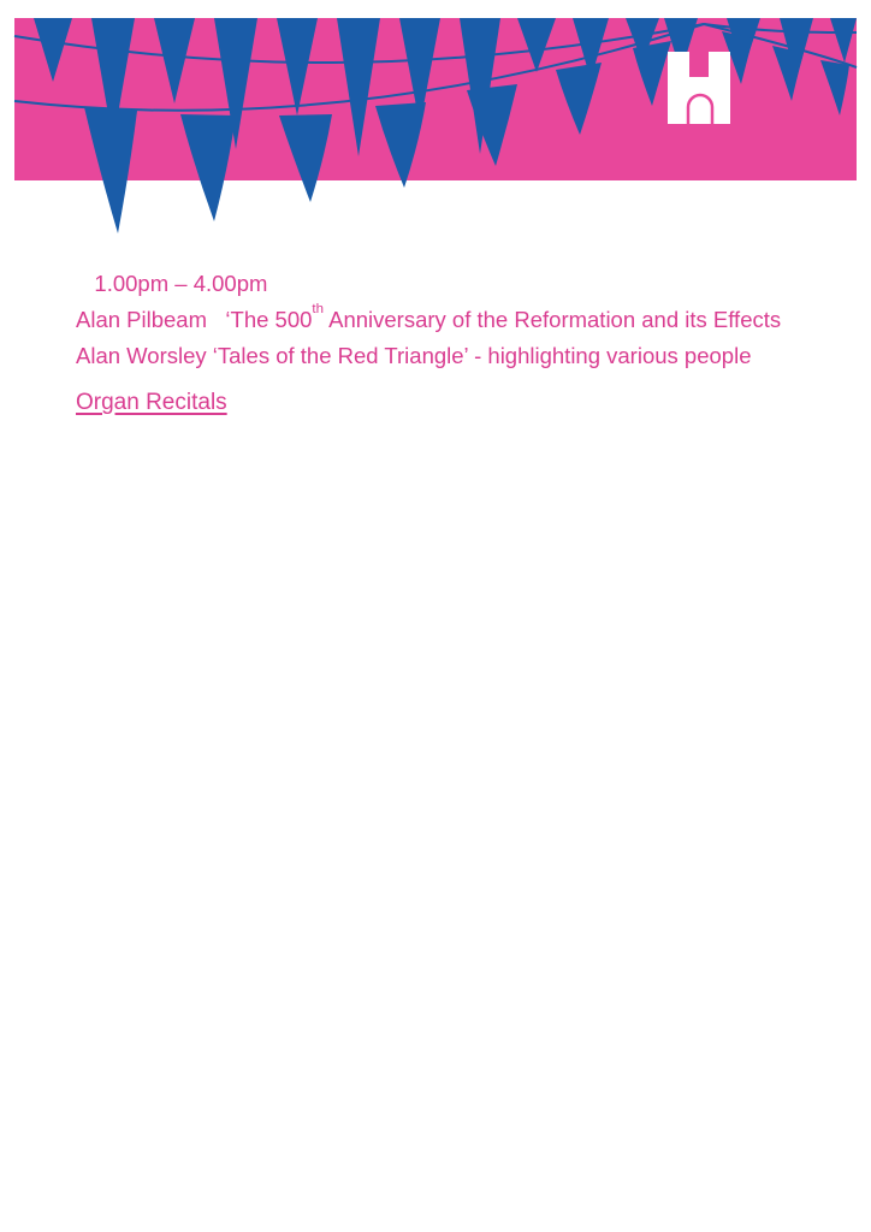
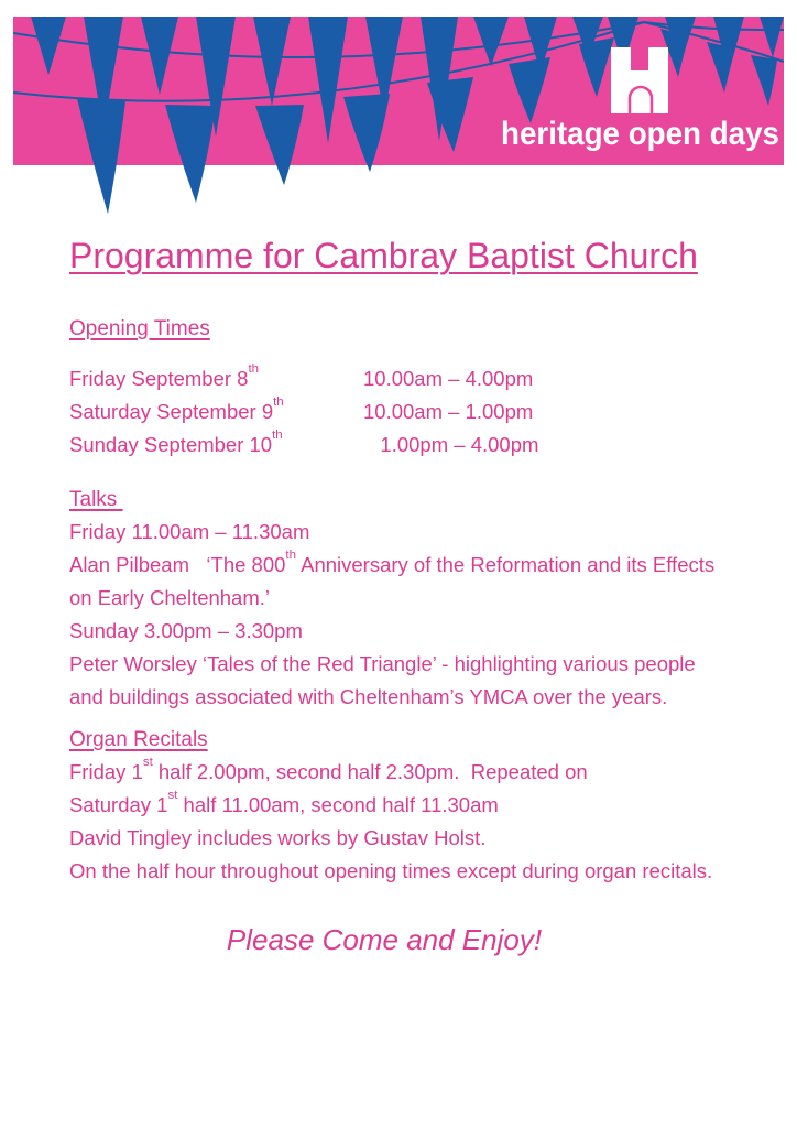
+ heritage open days
+ Programme for Cambray Baptist Church
+ Opening Times
+ Friday September 8th
+ 10.00am – 4.00pm
+ Saturday September 9th
+ 10.00am – 1.00pm
+ Sunday September 10th
  1.00pm – 4.00pm
+ Talks
+ Friday 11.00am – 11.30am
- Alan Pilbeam ‘The 500th Anniversary of the Reformation and its Effects
+ Alan Pilbeam ‘The 800th Anniversary of the Reformation and its Effects
+ on Early Cheltenham.’
+ Sunday 3.00pm – 3.30pm
- Alan Worsley ‘Tales of the Red Triangle’ - highlighting various people
+ Peter Worsley ‘Tales of the Red Triangle’ - highlighting various people
+ and buildings associated with Cheltenham’s YMCA over the years.
  Organ Recitals
+ Friday 1st half 2.00pm, second half 2.30pm. Repeated on
+ Saturday 1st half 11.00am, second half 11.30am
+ David Tingley includes works by Gustav Holst.
+ On the half hour throughout opening times except during organ recitals.
+ Please Come and Enjoy!
